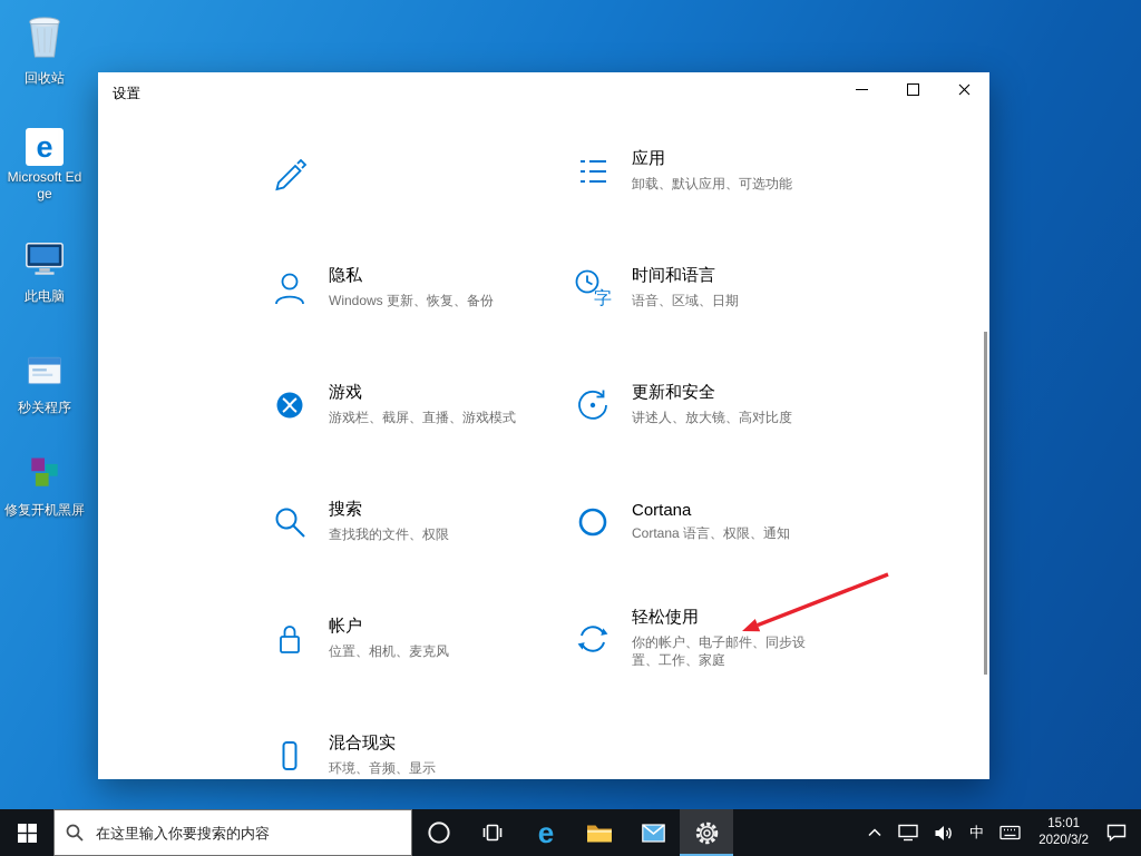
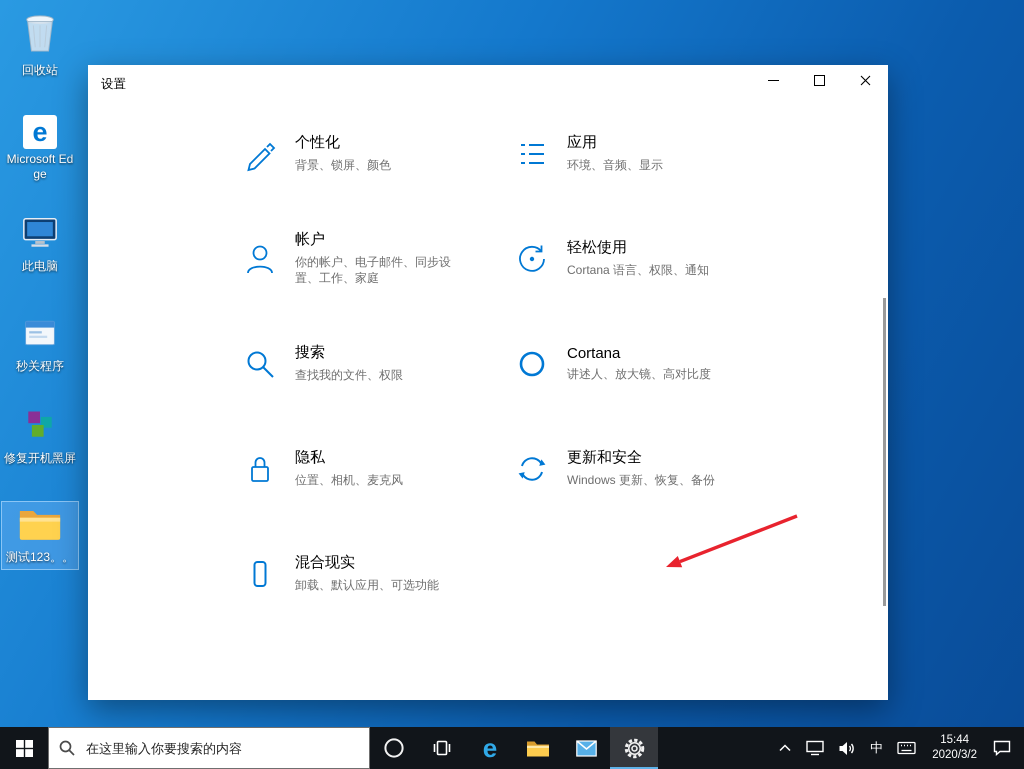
  回收站
  e
  Microsoft Edge
  此电脑
  秒关程序
  修复开机黑屏
+ 测试123。。
  设置
+ 个性化
+ 背景、锁屏、颜色
  应用
- 卸载、默认应用、可选功能
+ 环境、音频、显示
- 隐私
+ 帐户
- Windows 更新、恢复、备份
+ 你的帐户、电子邮件、同步设置、工作、家庭
- 字
- 时间和语言
- 语音、区域、日期
- 游戏
- 游戏栏、截屏、直播、游戏模式
- 更新和安全
+ 轻松使用
- 讲述人、放大镜、高对比度
+ Cortana 语言、权限、通知
  搜索
  查找我的文件、权限
  Cortana
- Cortana 语言、权限、通知
+ 讲述人、放大镜、高对比度
- 帐户
+ 隐私
  位置、相机、麦克风
- 轻松使用
+ 更新和安全
- 你的帐户、电子邮件、同步设置、工作、家庭
+ Windows 更新、恢复、备份
  混合现实
- 环境、音频、显示
+ 卸载、默认应用、可选功能
  在这里输入你要搜索的内容
  e
  中
- 15:01
+ 15:44
  2020/3/2
